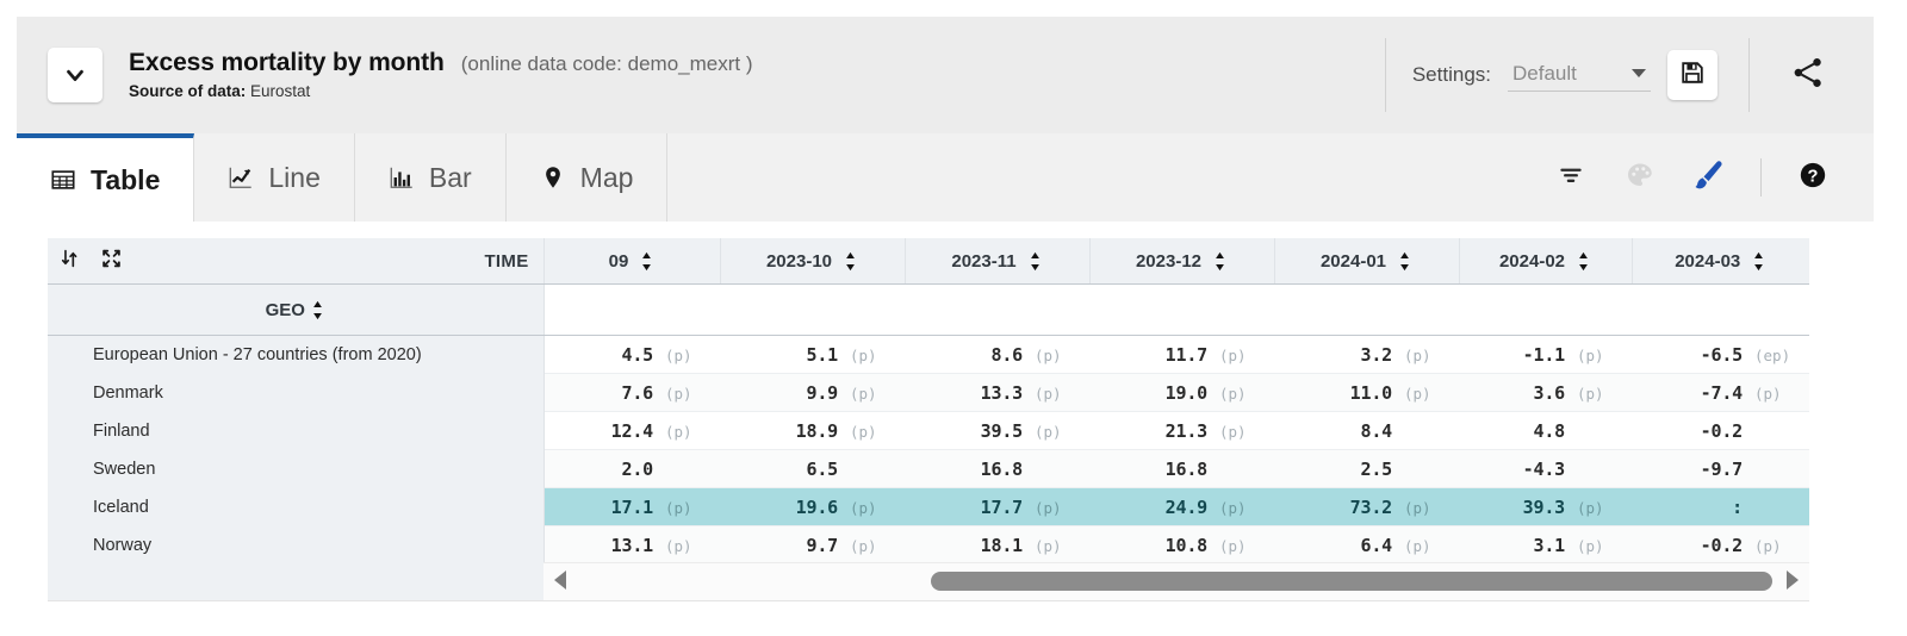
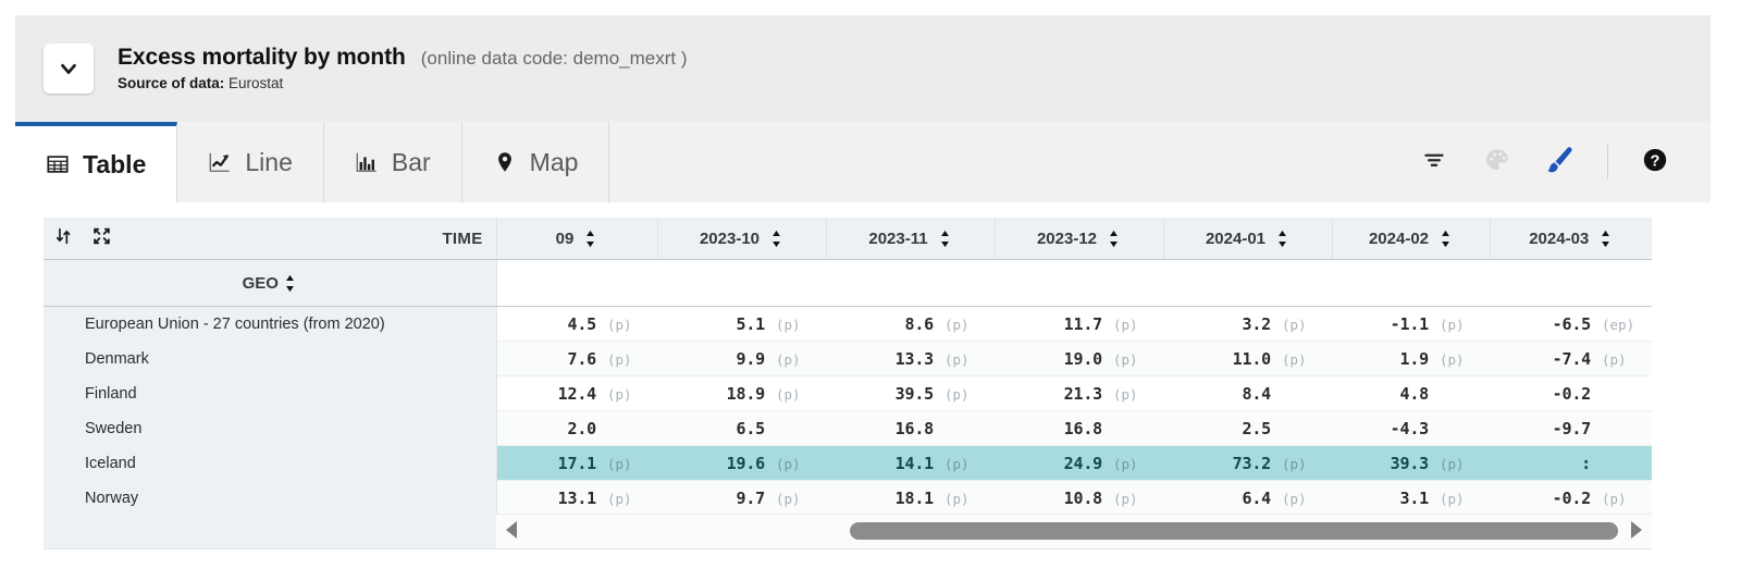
  Excess mortality by month
  (online data code: demo_mexrt )
  Source of data: Eurostat
- Settings:
- Default
  Table
  Line
  Bar
  Map
  ?
  TIME	09	2023-10	2023-11	2023-12	2024-01	2024-02	2024-03
  GEO
  European Union - 27 countries (from 2020)	4.5 (p)	5.1 (p)	8.6 (p)	11.7 (p)	3.2 (p)	-1.1 (p)	-6.5 (ep)
- Denmark	7.6 (p)	9.9 (p)	13.3 (p)	19.0 (p)	11.0 (p)	3.6 (p)	-7.4 (p)
+ Denmark	7.6 (p)	9.9 (p)	13.3 (p)	19.0 (p)	11.0 (p)	1.9 (p)	-7.4 (p)
  Finland	12.4 (p)	18.9 (p)	39.5 (p)	21.3 (p)	8.4	4.8	-0.2
  Sweden	2.0	6.5	16.8	16.8	2.5	-4.3	-9.7
- Iceland	17.1 (p)	19.6 (p)	17.7 (p)	24.9 (p)	73.2 (p)	39.3 (p)	:
+ Iceland	17.1 (p)	19.6 (p)	14.1 (p)	24.9 (p)	73.2 (p)	39.3 (p)	:
  Norway	13.1 (p)	9.7 (p)	18.1 (p)	10.8 (p)	6.4 (p)	3.1 (p)	-0.2 (p)
